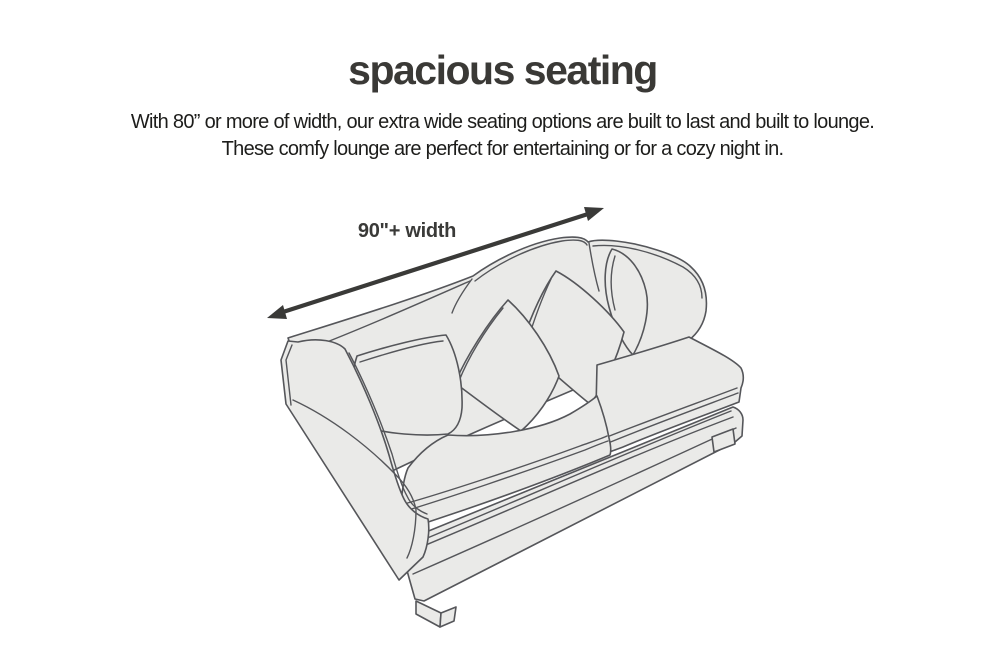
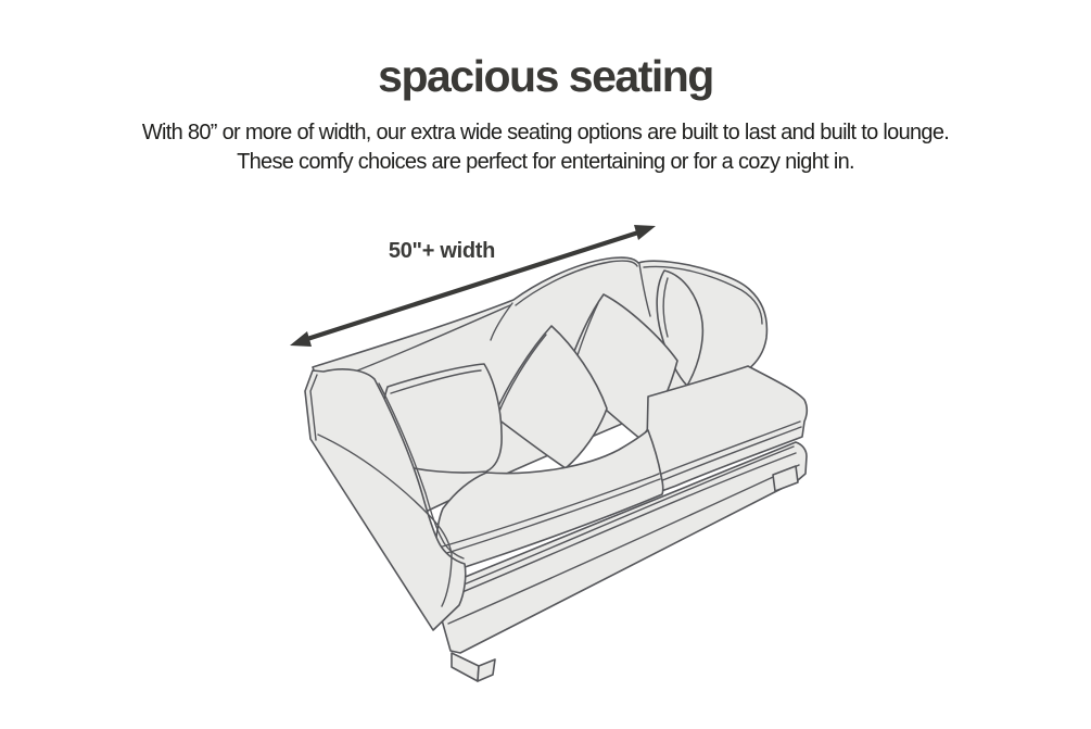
  spacious seating
  With 80” or more of width, our extra wide seating options are built to last and built to lounge.
- These comfy lounge are perfect for entertaining or for a cozy night in.
+ These comfy choices are perfect for entertaining or for a cozy night in.
- 90"+ width
+ 50"+ width
